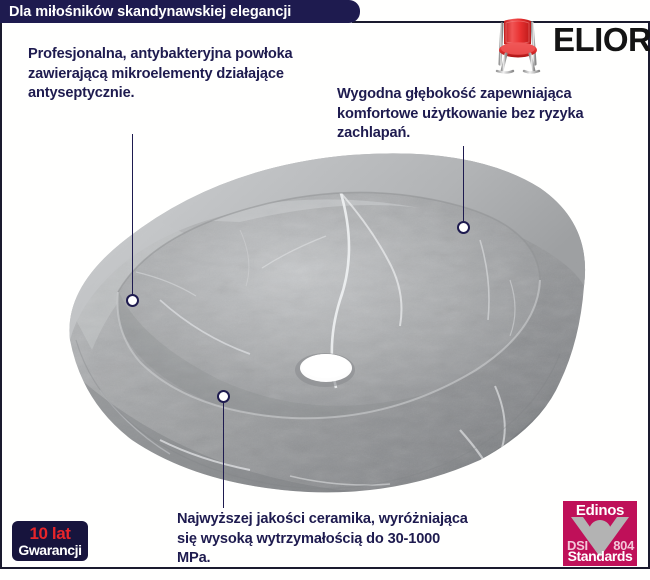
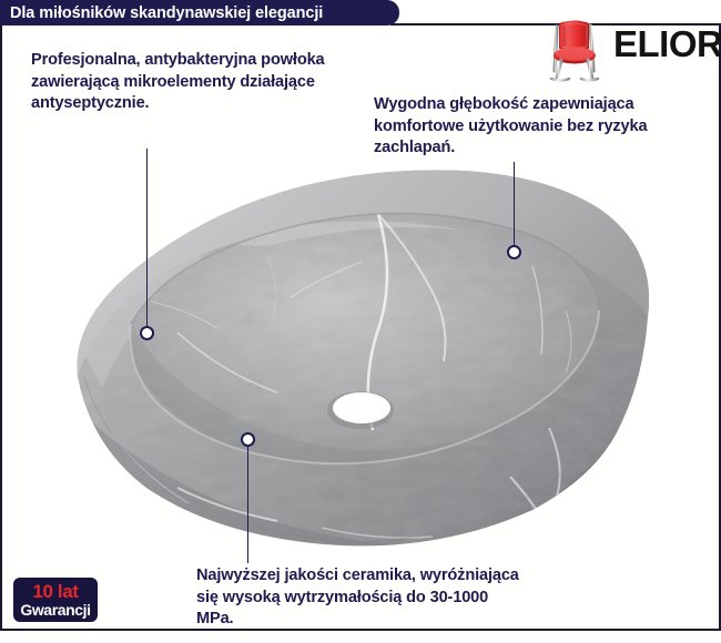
  Dla miłośników skandynawskiej elegancji
  ELIOR
  Profesjonalna, antybakteryjna powłoka zawierającą mikroelementy działające antyseptycznie.
  Wygodna głębokość zapewniająca komfortowe użytkowanie bez ryzyka zachlapań.
  Najwyższej jakości ceramika, wyróżniająca się wysoką wytrzymałością do 30-1000 MPa.
  10 lat
  Gwarancji
- Edinos
- DSI
- 804
- Standards
